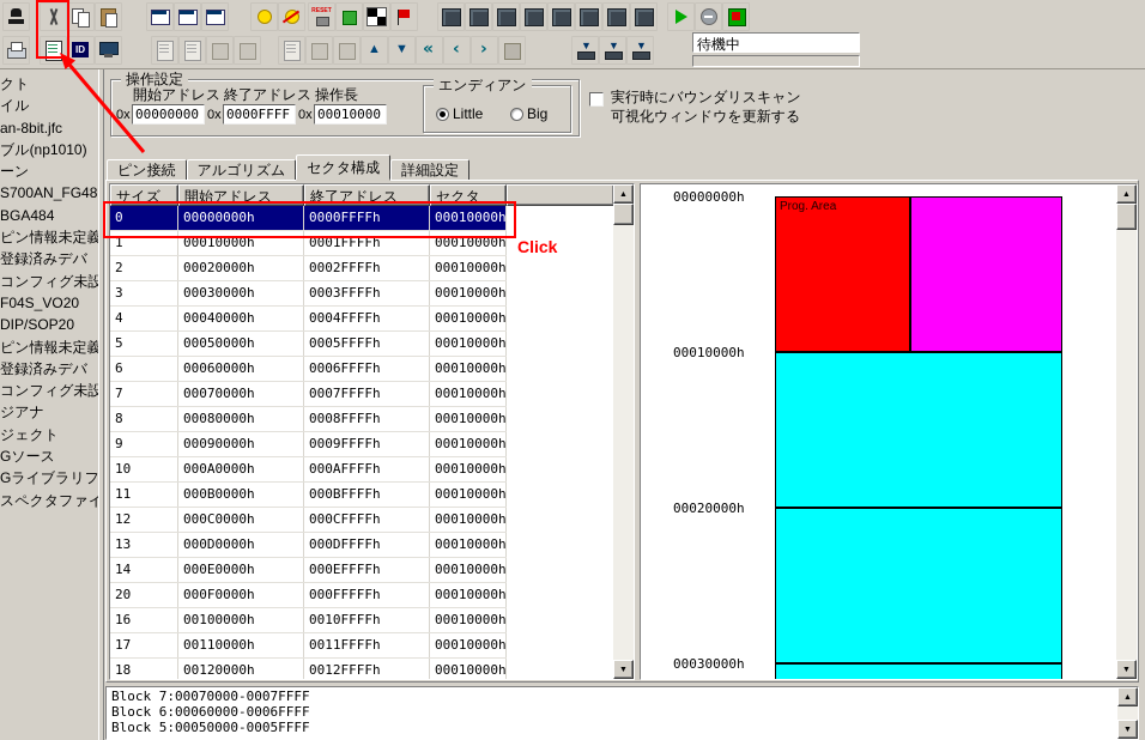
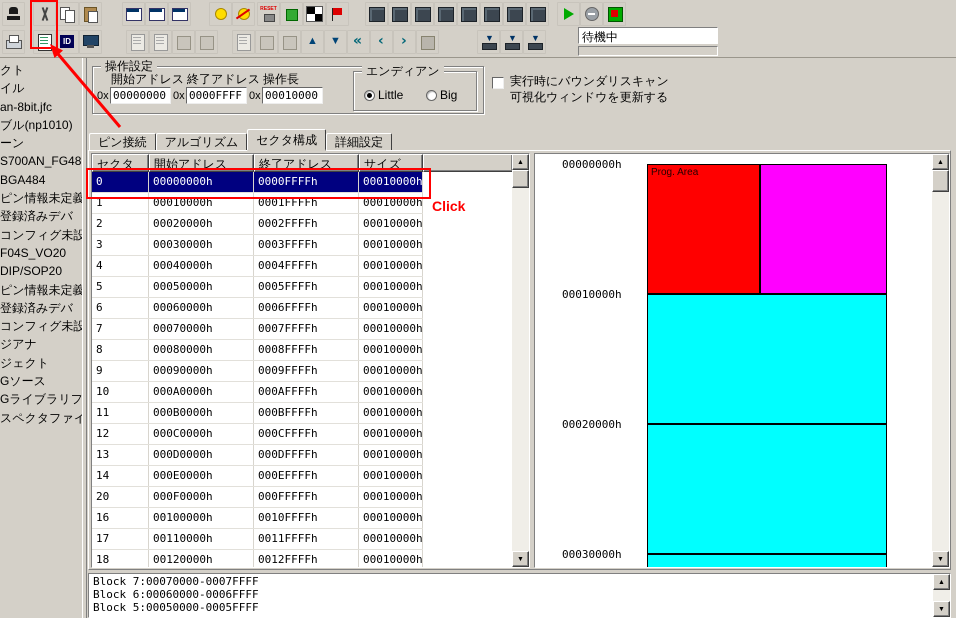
  待機中
  クト
  イル
  an-8bit.jfc
  ブル(np1010)
  ーン
  S700AN_FG48
  BGA484
  ピン情報未定義
  登録済みデバ
  コンフィグ未設
  F04S_VO20
  DIP/SOP20
  ピン情報未定義
  登録済みデバ
  コンフィグ未設
  ジアナ
  ジェクト
  Gソース
  Gライブラリフ
  スペクタファイ
  操作設定
  開始アドレス
  終了アドレス
  操作長
  0x
  00000000
  0x
  0000FFFF
  0x
  00010000
  エンディアン
  Little
  Big
  実行時にバウンダリスキャン
  可視化ウィンドウを更新する
  ピン接続
  アルゴリズム
  セクタ構成
  詳細設定
- サイズ
+ セクタ
  開始アドレス
  終了アドレス
- セクタ
+ サイズ
  0
  00000000h
  0000FFFFh
  00010000h
  1
  00010000h
  0001FFFFh
  00010000h
  2
  00020000h
  0002FFFFh
  00010000h
  3
  00030000h
  0003FFFFh
  00010000h
  4
  00040000h
  0004FFFFh
  00010000h
  5
  00050000h
  0005FFFFh
  00010000h
  6
  00060000h
  0006FFFFh
  00010000h
  7
  00070000h
  0007FFFFh
  00010000h
  8
  00080000h
  0008FFFFh
  00010000h
  9
  00090000h
  0009FFFFh
  00010000h
  10
  000A0000h
  000AFFFFh
  00010000h
  11
  000B0000h
  000BFFFFh
  00010000h
  12
  000C0000h
  000CFFFFh
  00010000h
  13
  000D0000h
  000DFFFFh
  00010000h
  14
  000E0000h
  000EFFFFh
  00010000h
  20
  000F0000h
  000FFFFFh
  00010000h
  16
  00100000h
  0010FFFFh
  00010000h
  17
  00110000h
  0011FFFFh
  00010000h
  18
  00120000h
  0012FFFFh
  00010000h
  00000000h
  00010000h
  00020000h
  00030000h
  Prog. Area
  Block 7:00070000-0007FFFF
  Block 6:00060000-0006FFFF
  Block 5:00050000-0005FFFF
  Click
